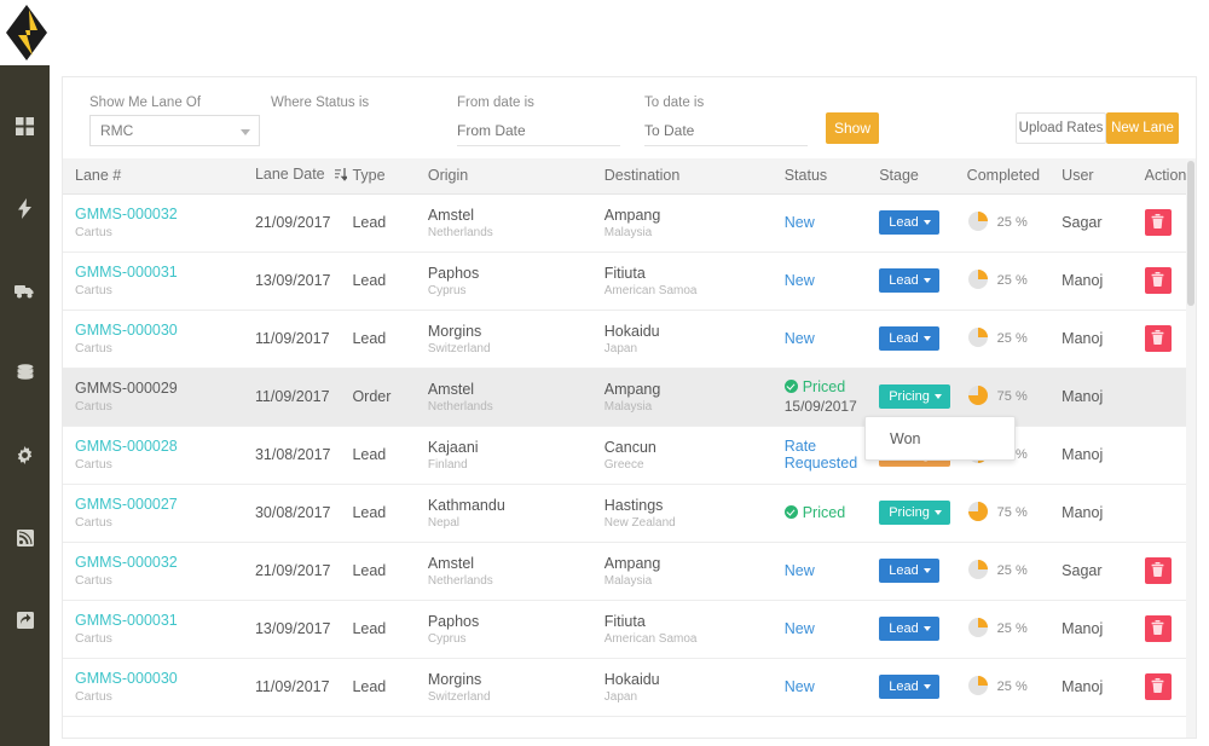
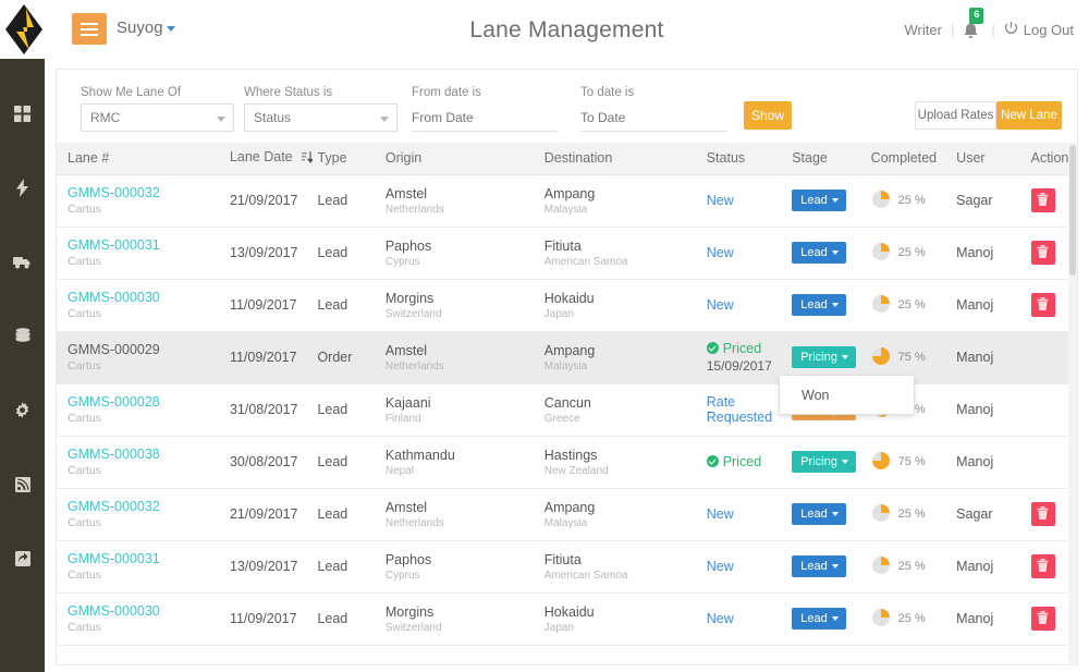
+ Suyog
+ Lane Management
+ Writer
+ |
+ 6
+ Log Out
  Show Me Lane Of
  RMC
  Where Status is
+ Status
  From date is
  From Date
  To date is
  To Date
  Show
  Upload Rates
  New Lane
  Lane #	Lane Date	Type	Origin	Destination	Status	Stage	Completed	User	Action
  GMMS-000032Cartus	21/09/2017	Lead	AmstelNetherlands	AmpangMalaysia	New	Lead	25 %	Sagar
  GMMS-000031Cartus	13/09/2017	Lead	PaphosCyprus	FitiutaAmerican Samoa	New	Lead	25 %	Manoj
  GMMS-000030Cartus	11/09/2017	Lead	MorginsSwitzerland	HokaiduJapan	New	Lead	25 %	Manoj
  GMMS-000029Cartus	11/09/2017	Order	AmstelNetherlands	AmpangMalaysia	Priced15/09/2017	Pricing	75 %	Manoj
  GMMS-000028Cartus	31/08/2017	Lead	KajaaniFinland	CancunGreece	Rate Requested		%	Manoj
- GMMS-000027Cartus	30/08/2017	Lead	KathmanduNepal	HastingsNew Zealand	Priced	Pricing	75 %	Manoj
+ GMMS-000038Cartus	30/08/2017	Lead	KathmanduNepal	HastingsNew Zealand	Priced	Pricing	75 %	Manoj
  GMMS-000032Cartus	21/09/2017	Lead	AmstelNetherlands	AmpangMalaysia	New	Lead	25 %	Sagar
  GMMS-000031Cartus	13/09/2017	Lead	PaphosCyprus	FitiutaAmerican Samoa	New	Lead	25 %	Manoj
  GMMS-000030Cartus	11/09/2017	Lead	MorginsSwitzerland	HokaiduJapan	New	Lead	25 %	Manoj
  Won
